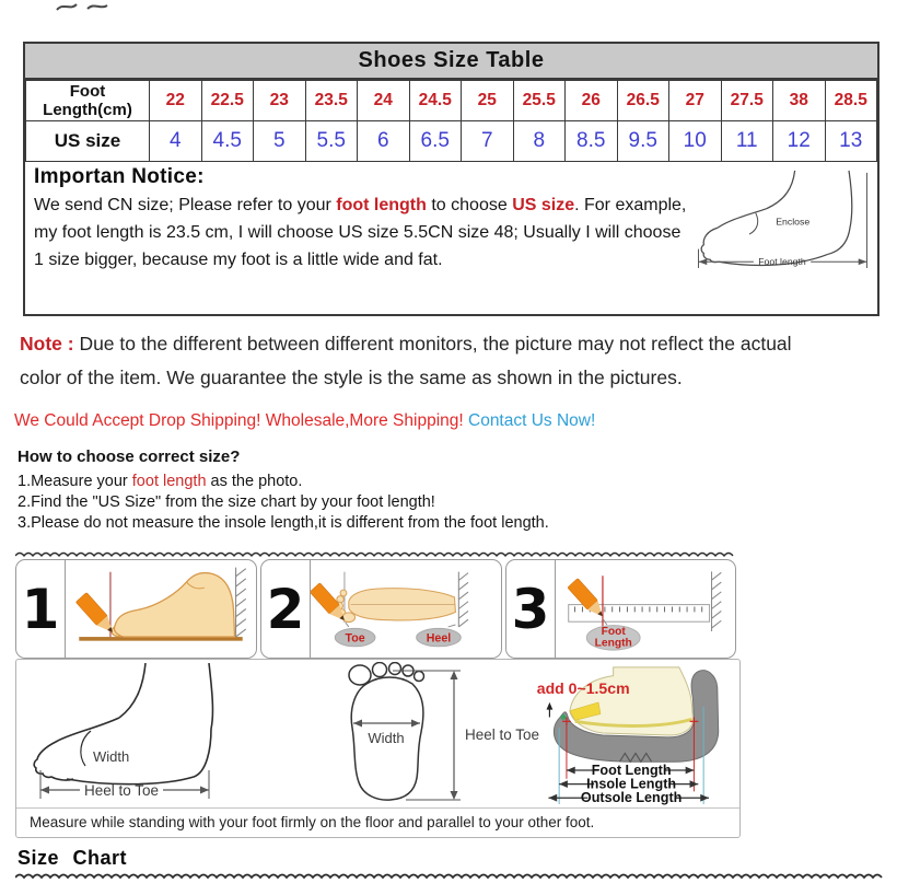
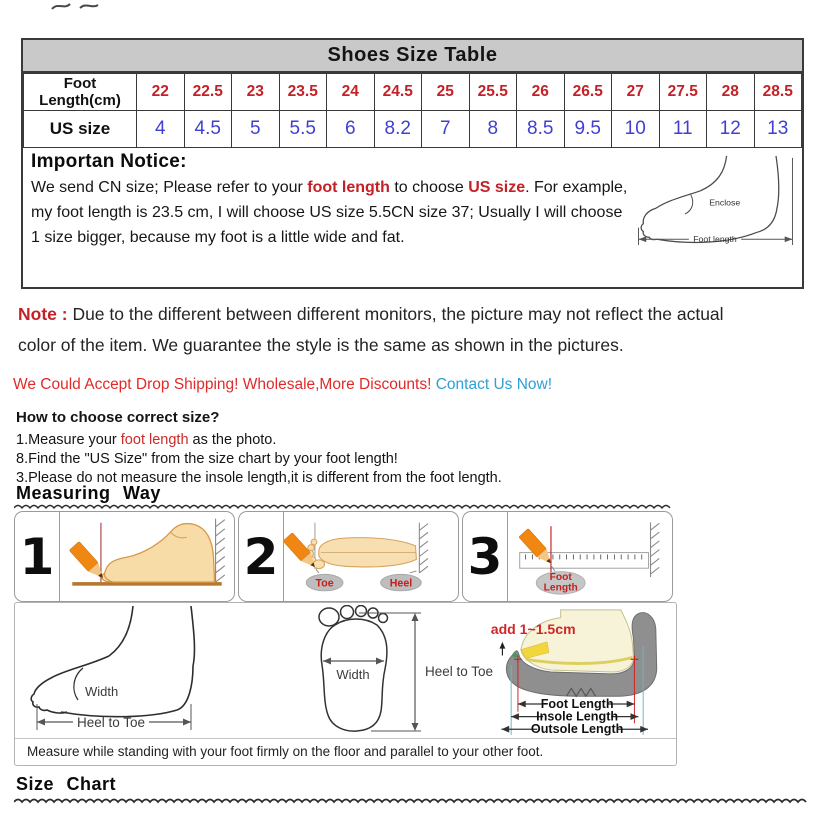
  Shoes Size Table
- Foot Length(cm)	22	22.5	23	23.5	24	24.5	25	25.5	26	26.5	27	27.5	38	28.5
+ Foot Length(cm)	22	22.5	23	23.5	24	24.5	25	25.5	26	26.5	27	27.5	28	28.5
- US size	4	4.5	5	5.5	6	6.5	7	8	8.5	9.5	10	11	12	13
+ US size	4	4.5	5	5.5	6	8.2	7	8	8.5	9.5	10	11	12	13
  Importan Notice:
  We send CN size; Please refer to your foot length to choose US size. For example,
- my foot length is 23.5 cm, I will choose US size 5.5CN size 48; Usually I will choose
+ my foot length is 23.5 cm, I will choose US size 5.5CN size 37; Usually I will choose
  1 size bigger, because my foot is a little wide and fat.
  Enclose
  Foot length
  Note : Due to the different between different monitors, the picture may not reflect the actual
  color of the item. We guarantee the style is the same as shown in the pictures.
- We Could Accept Drop Shipping! Wholesale,More Shipping! Contact Us Now!
+ We Could Accept Drop Shipping! Wholesale,More Discounts! Contact Us Now!
  How to choose correct size?
  1.Measure your foot length as the photo.
- 2.Find the "US Size" from the size chart by your foot length!
+ 8.Find the "US Size" from the size chart by your foot length!
  3.Please do not measure the insole length,it is different from the foot length.
+ Measuring Way
  1
  2
  Toe
  Heel
  3
  Foot
  Length
  Width
  Heel to Toe
  Width
  Heel to Toe
- add 0~1.5cm
+ add 1~1.5cm
  Foot Length
  Insole Length
  Outsole Length
  Measure while standing with your foot firmly on the floor and parallel to your other foot.
  Size Chart
